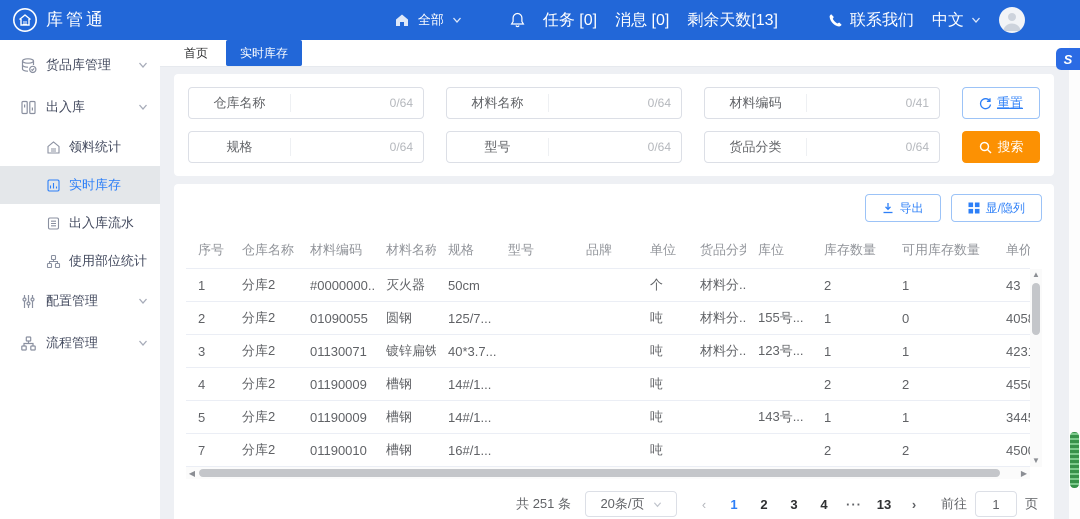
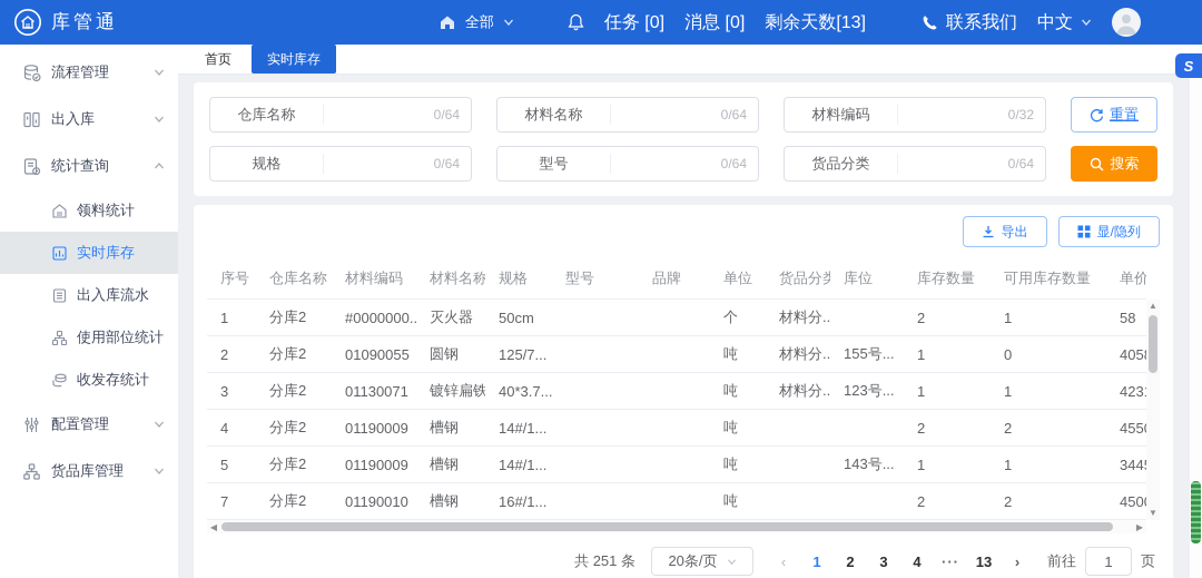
  库管通
  全部
  任务 [0]
  消息 [0]
  剩余天数[13]
  联系我们
  中文
- 货品库管理
+ 流程管理
  出入库
+ 统计查询
  领料统计
  实时库存
  出入库流水
  使用部位统计
+ 收发存统计
  配置管理
- 流程管理
+ 货品库管理
  S
  首页
  实时库存
  仓库名称
  0/64
  材料名称
  0/64
  材料编码
- 0/41
+ 0/32
  重置
  规格
  0/64
  型号
  0/64
  货品分类
  0/64
  搜索
  导出
  显/隐列
  序号	仓库名称	材料编码	材料名称	规格	型号	品牌	单位	货品分类	库位	库存数量	可用库存数量	单价
- 1	分库2	#0000000..	灭火器	50cm			个	材料分..		2	1	43
+ 1	分库2	#0000000..	灭火器	50cm			个	材料分..		2	1	58
  2	分库2	01090055	圆钢	125/7...			吨	材料分..	155号...	1	0	405
  3	分库2	01130071	镀锌扁铁	40*3.7...			吨	材料分..	123号...	1	1	423
  4	分库2	01190009	槽钢	14#/1...			吨			2	2	455
  5	分库2	01190009	槽钢	14#/1...			吨		143号...	1	1	344
  7	分库2	01190010	槽钢	16#/1...			吨			2	2	450
  ▲
  ▼
  ◀
  ▶
  共 251 条
  20条/页
  ‹
  1
  2
  3
  4
  ···
  13
  ›
  前往
  1
  页
